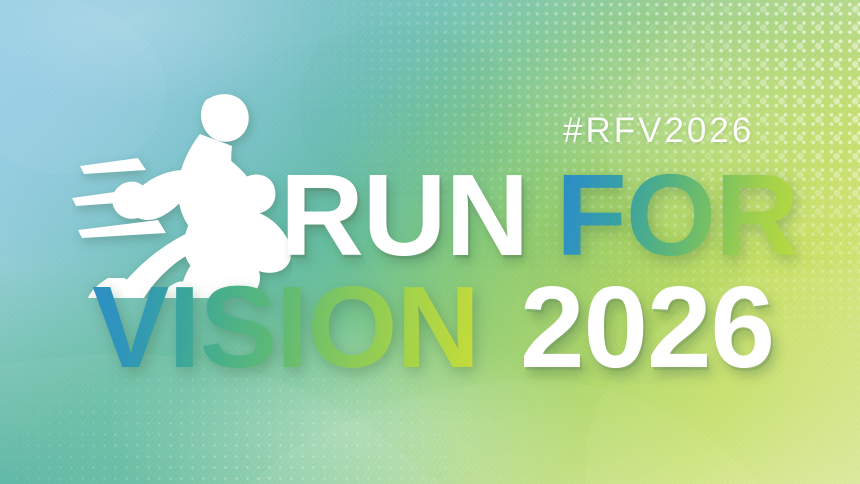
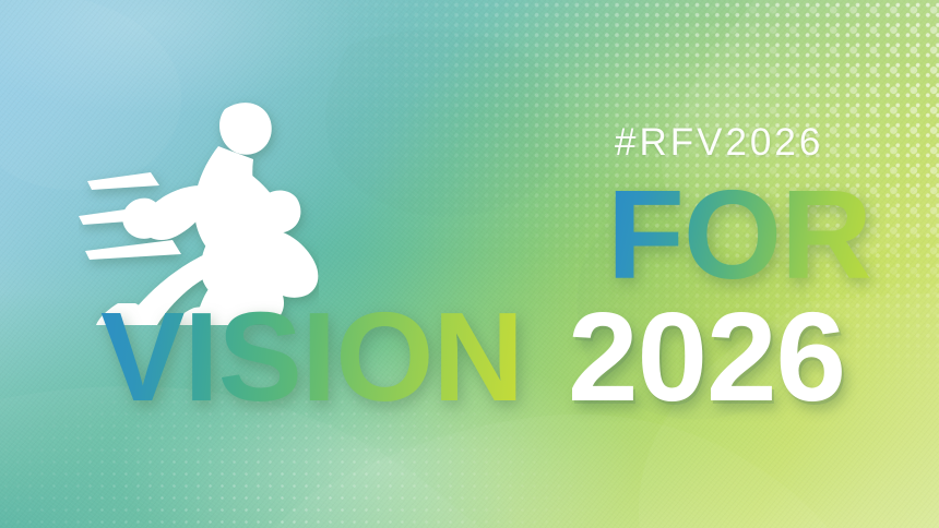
  #RFV2026
- RUN
  FOR
  VISION
  2026
